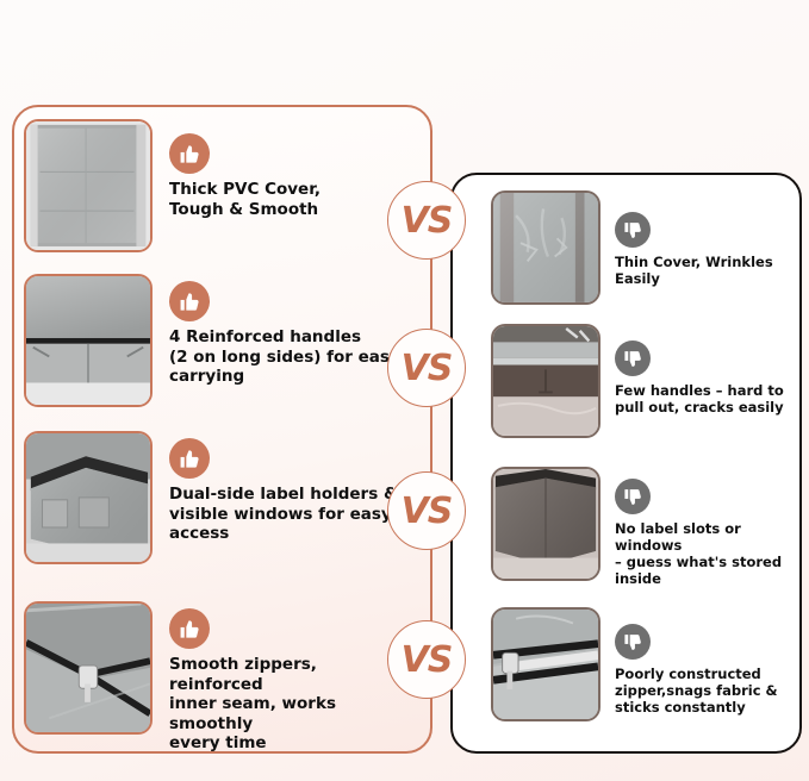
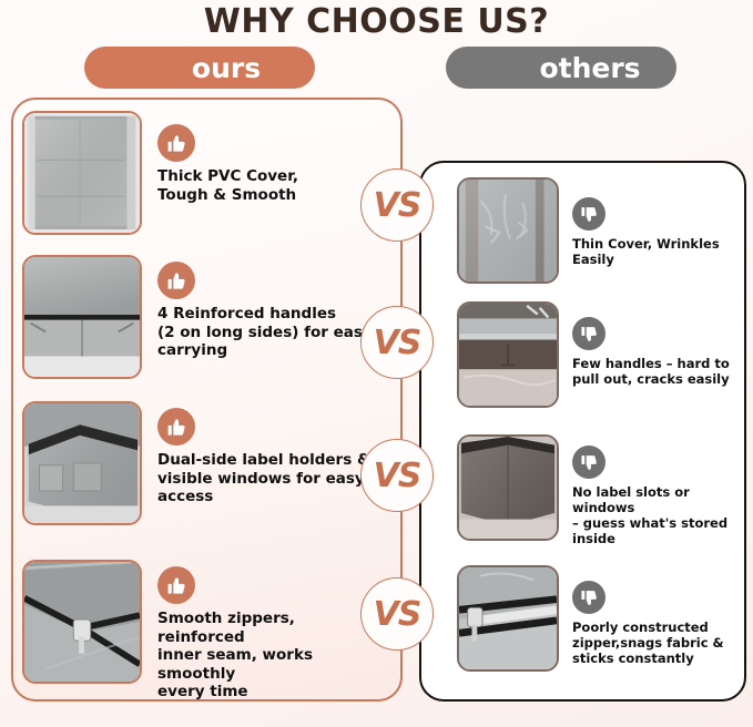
+ WHY CHOOSE US?
+ ours
+ others
  Thick PVC Cover,
  Tough & Smooth
  4 Reinforced handles
  (2 on long sides) for eas
  carrying
  Dual-side label holders
  visible windows for eas
  access
  Smooth zippers, reinforced
  inner seam, works smoothly
  every time
  VS
  VS
  VS
  VS
  Thin Cover, Wrinkles
  Easily
  Few handles – hard to
  pull out, cracks easily
  No label slots or windows
  – guess what's stored
  inside
  Poorly constructed
  zipper,snags fabric &
  sticks constantly
